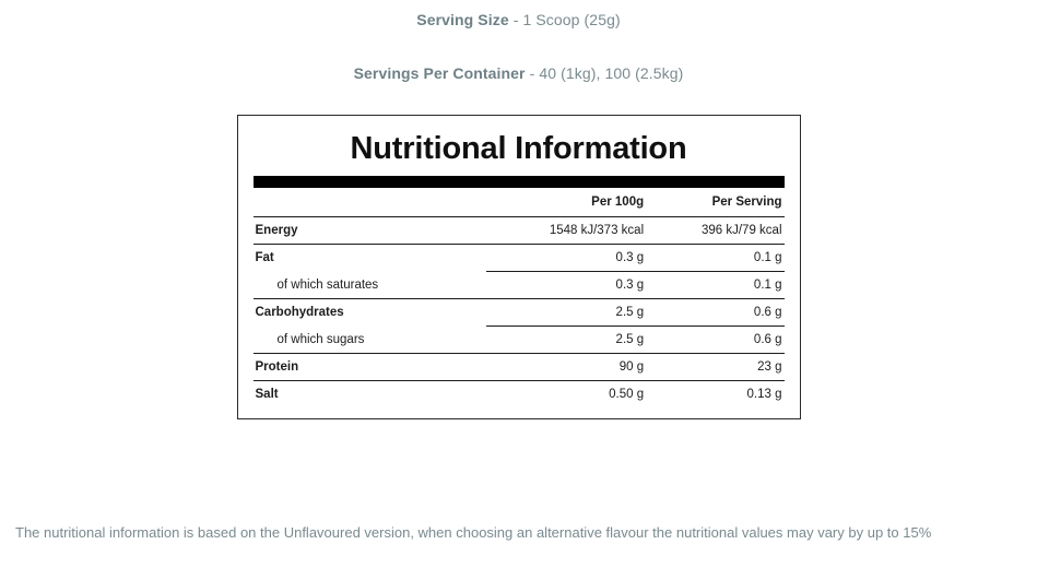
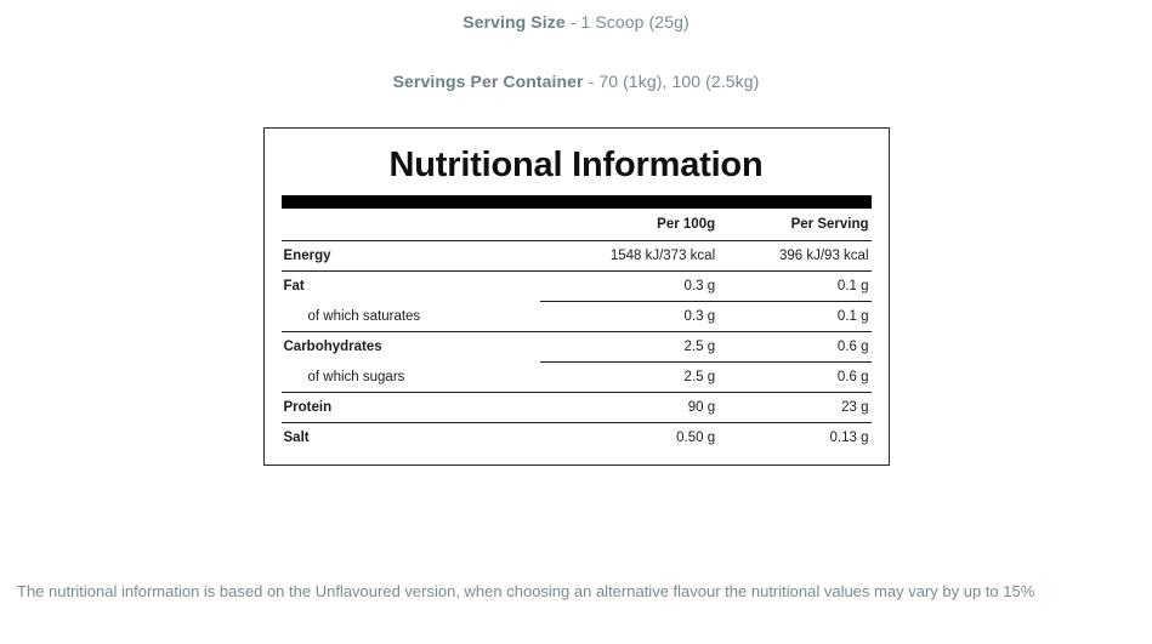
  Serving Size - 1 Scoop (25g)
- Servings Per Container - 40 (1kg), 100 (2.5kg)
+ Servings Per Container - 70 (1kg), 100 (2.5kg)
  Nutritional Information
  	Per 100g	Per Serving
- Energy	1548 kJ/373 kcal	396 kJ/79 kcal
+ Energy	1548 kJ/373 kcal	396 kJ/93 kcal
  Fat	0.3 g	0.1 g
  of which saturates	0.3 g	0.1 g
  Carbohydrates	2.5 g	0.6 g
  of which sugars	2.5 g	0.6 g
  Protein	90 g	23 g
  Salt	0.50 g	0.13 g
  The nutritional information is based on the Unflavoured version, when choosing an alternative flavour the nutritional values may vary by up to 15%
